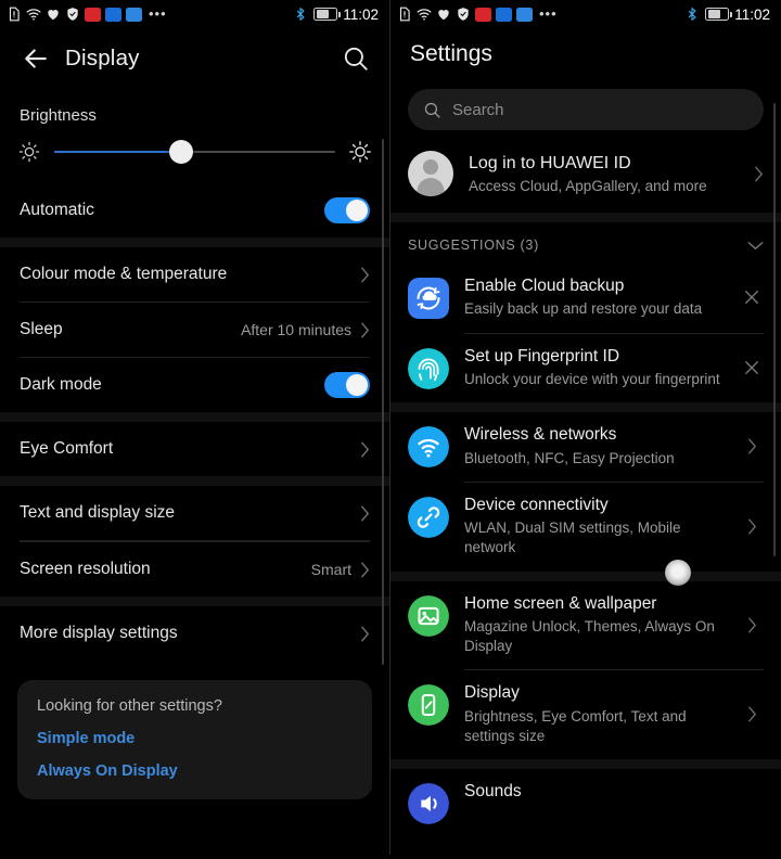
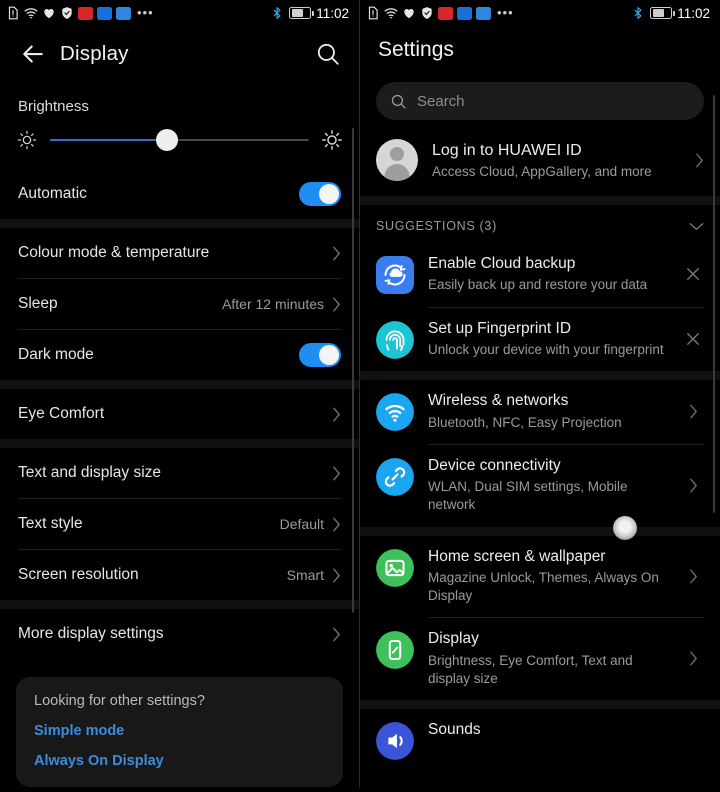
  •••
  11:02
  Display
  Brightness
  Automatic
  Colour mode & temperature
  Sleep
- After 10 minutes
+ After 12 minutes
  Dark mode
  Eye Comfort
  Text and display size
+ Text style
+ Default
  Screen resolution
  Smart
  More display settings
  Looking for other settings?
  Simple mode
  Always On Display
  •••
  11:02
  Settings
  Search
  Log in to HUAWEI ID
  Access Cloud, AppGallery, and more
  SUGGESTIONS (3)
  Enable Cloud backup
  Easily back up and restore your data
  Set up Fingerprint ID
  Unlock your device with your fingerprint
  Wireless & networks
  Bluetooth, NFC, Easy Projection
  Device connectivity
  WLAN, Dual SIM settings, Mobile network
  Home screen & wallpaper
  Magazine Unlock, Themes, Always On Display
  Display
- Brightness, Eye Comfort, Text and settings size
+ Brightness, Eye Comfort, Text and display size
  Sounds
